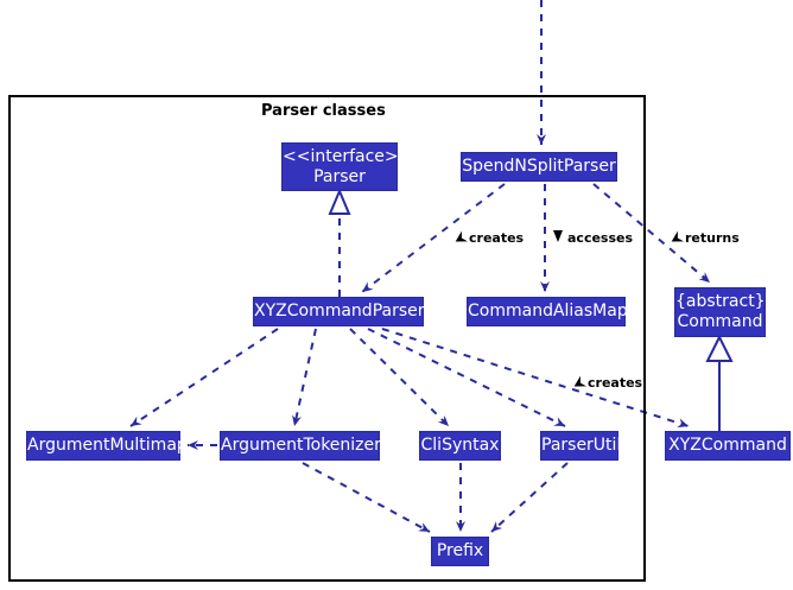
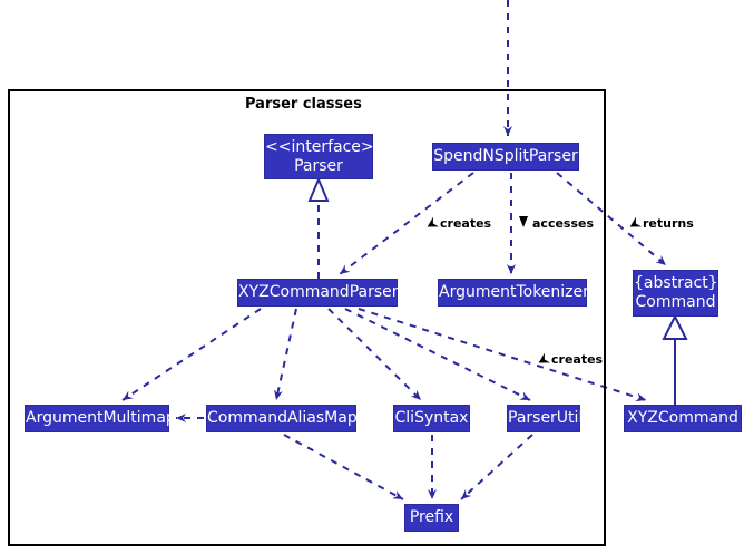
  Parser classes
  <<interface>>
  Parser
  SpendNSplitParser
  XYZCommandParser
- CommandAliasMap
+ ArgumentTokenizer
  {abstract}
  Command
  ArgumentMultimap
- ArgumentTokenizer
+ CommandAliasMap
  CliSyntax
  ParserUtil
  XYZCommand
  Prefix
  creates
  accesses
  returns
  creates
